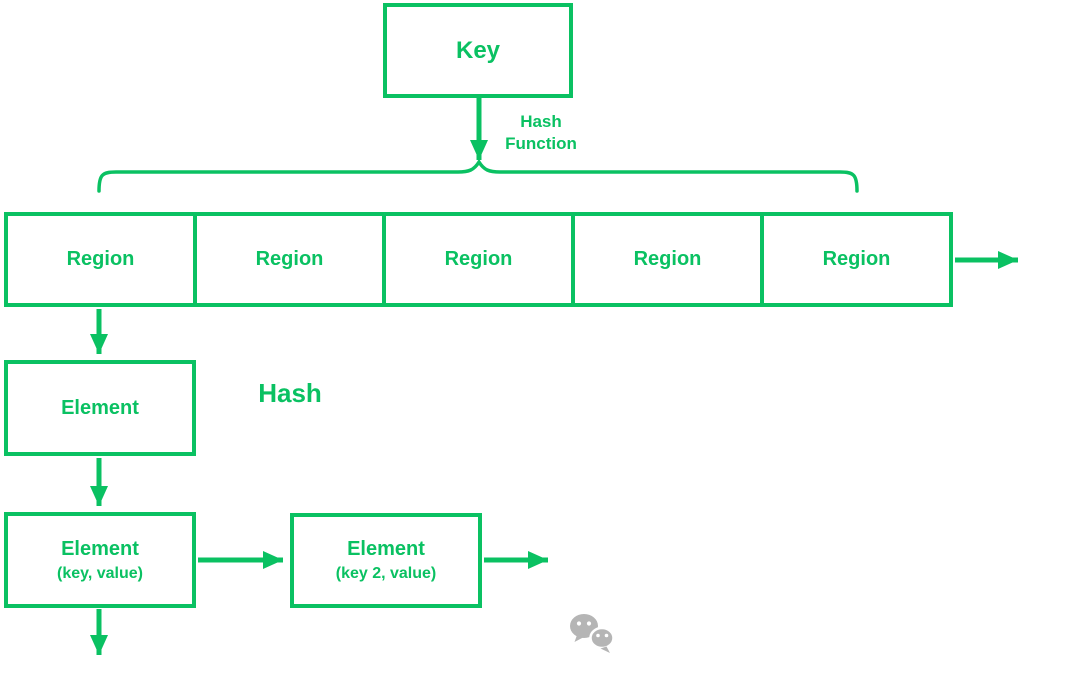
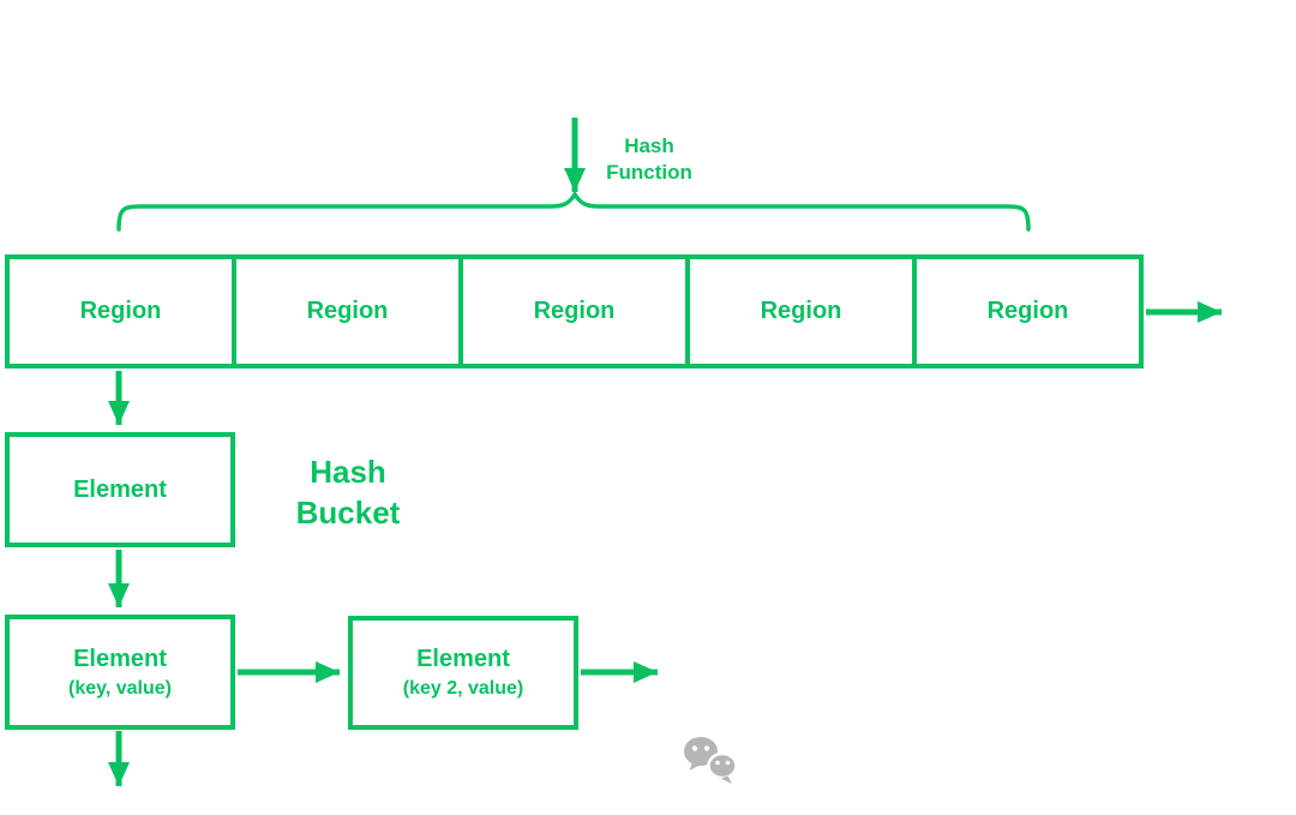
- Key
  Hash
  Function
  Region
  Region
  Region
  Region
  Region
  Element
  Hash
+ Bucket
  Element
  (key, value)
  Element
  (key 2, value)
